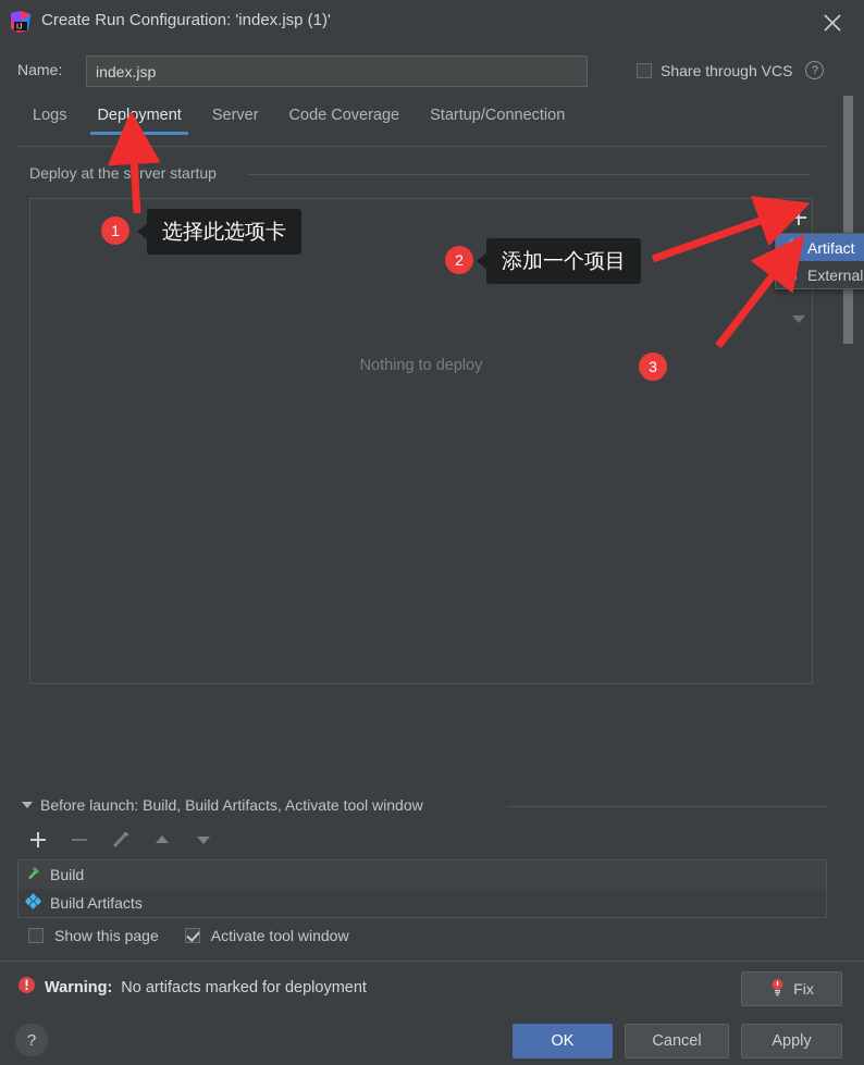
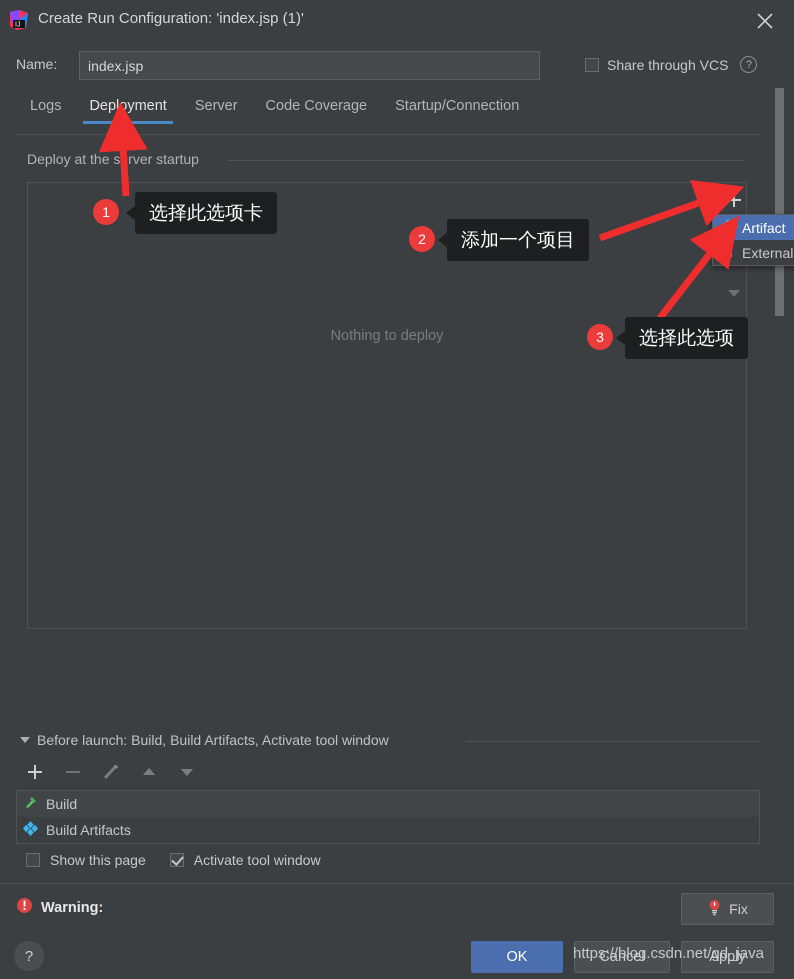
  Create Run Configuration: 'index.jsp (1)'
  Name:
  index.jsp
  Share through VCS
  ?
  Logs
  Deployment
  Server
  Code Coverage
  Startup/Connection
  Deploy at the srver startup
  Nothing to deploy
  Artifact
  External
  Before launch: Build, Build Artifacts, Activate tool window
  Build
  Build Artifacts
  Show this page
  Activate tool window
  Warning:
- No artifacts marked for deployment
  Fix
  ?
  OK
  Cancel
  Apply
+ https://blog.csdn.net/gd_java
  1
  选择此选项卡
  2
  添加一个项目
  3
+ 选择此选项
